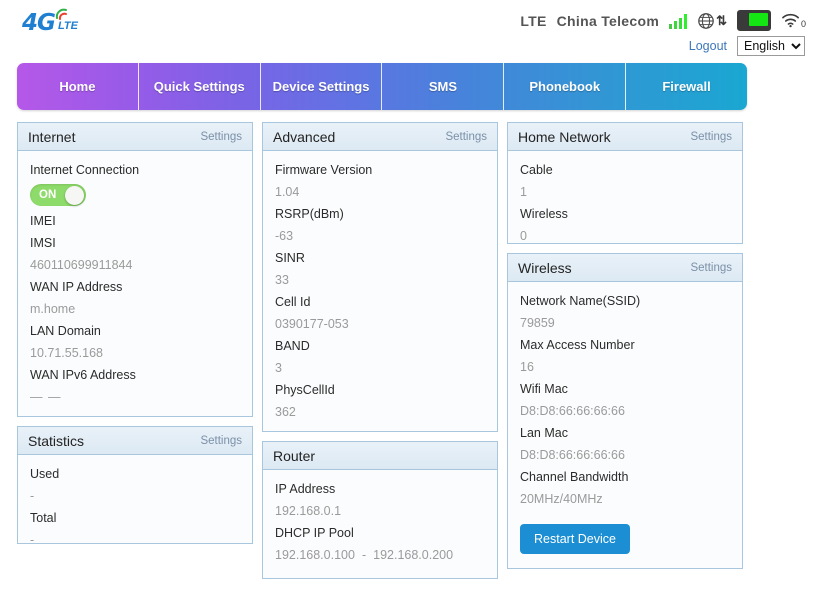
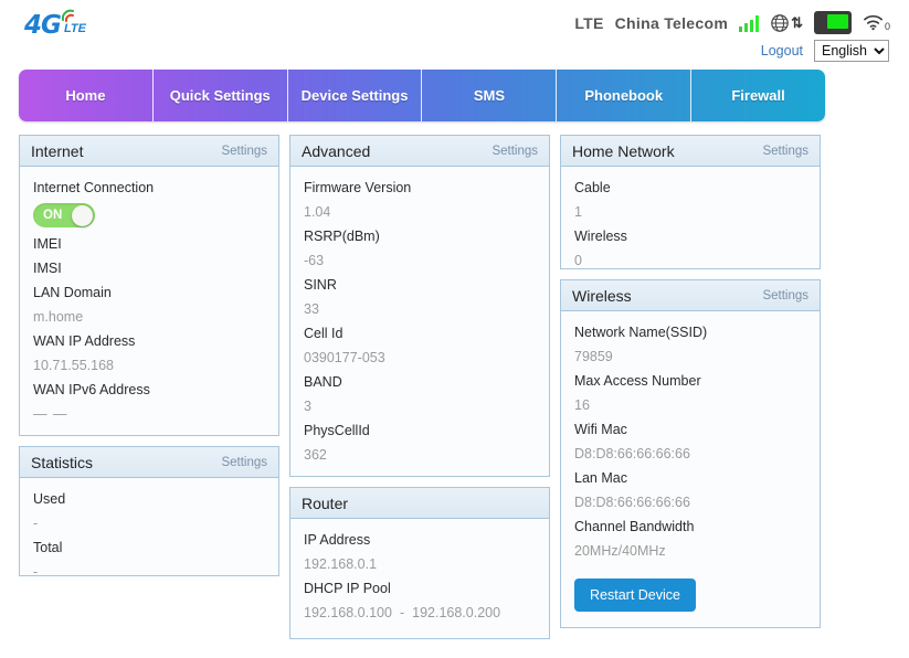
  4G
  LTE
  LTE
  China Telecom
  ⇅
  0
  Logout
  English
  Home
  Quick Settings
  Device Settings
  SMS
  Phonebook
  Firewall
  Internet
  Settings
  Internet Connection
  ON
  IMEI
  IMSI
- 460110699911844
- WAN IP Address
+ LAN Domain
  m.home
- LAN Domain
+ WAN IP Address
  10.71.55.168
  WAN IPv6 Address
  — —
  Statistics
  Settings
  Used
  -
  Total
  -
  Advanced
  Settings
  Firmware Version
  1.04
  RSRP(dBm)
  -63
  SINR
  33
  Cell Id
  0390177-053
  BAND
  3
  PhysCellId
  362
  Router
  IP Address
  192.168.0.1
  DHCP IP Pool
  192.168.0.100
  -
  192.168.0.200
  Home Network
  Settings
  Cable
  1
  Wireless
  0
  Wireless
  Settings
  Network Name(SSID)
  79859
  Max Access Number
  16
  Wifi Mac
  D8:D8:66:66:66:66
  Lan Mac
  D8:D8:66:66:66:66
  Channel Bandwidth
  20MHz/40MHz
  Restart Device
